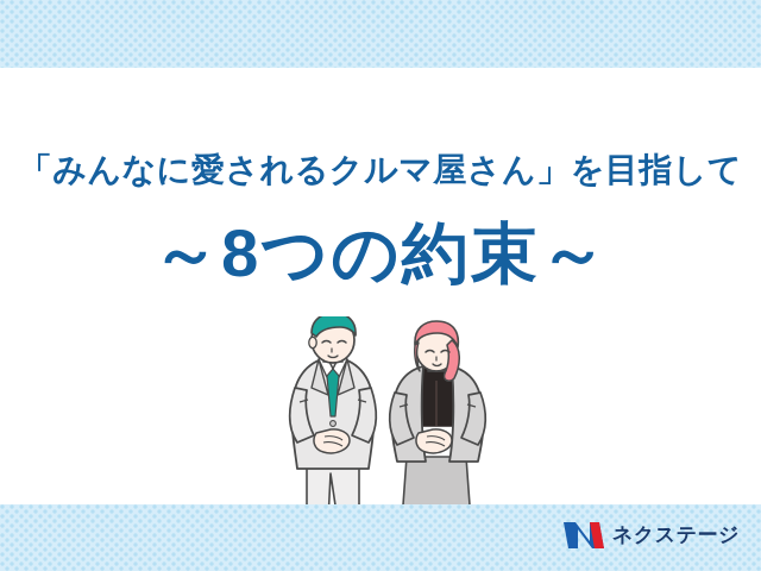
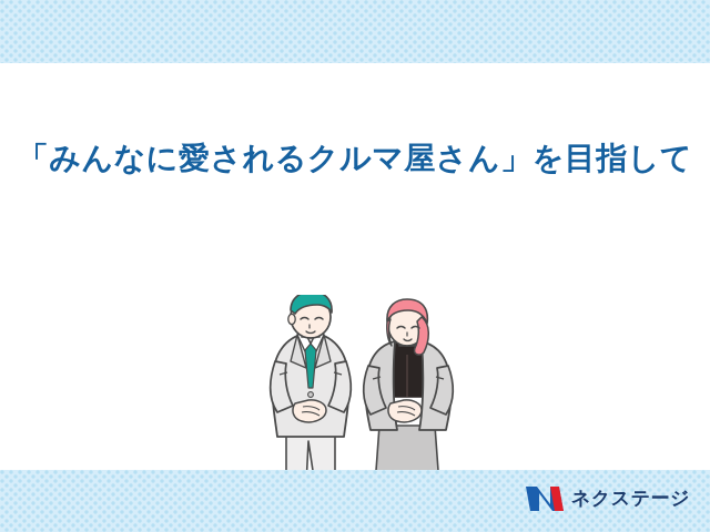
  「みんなに愛されるクルマ屋さん」を目指して
- ～8つの約束～
  ネクステージ
